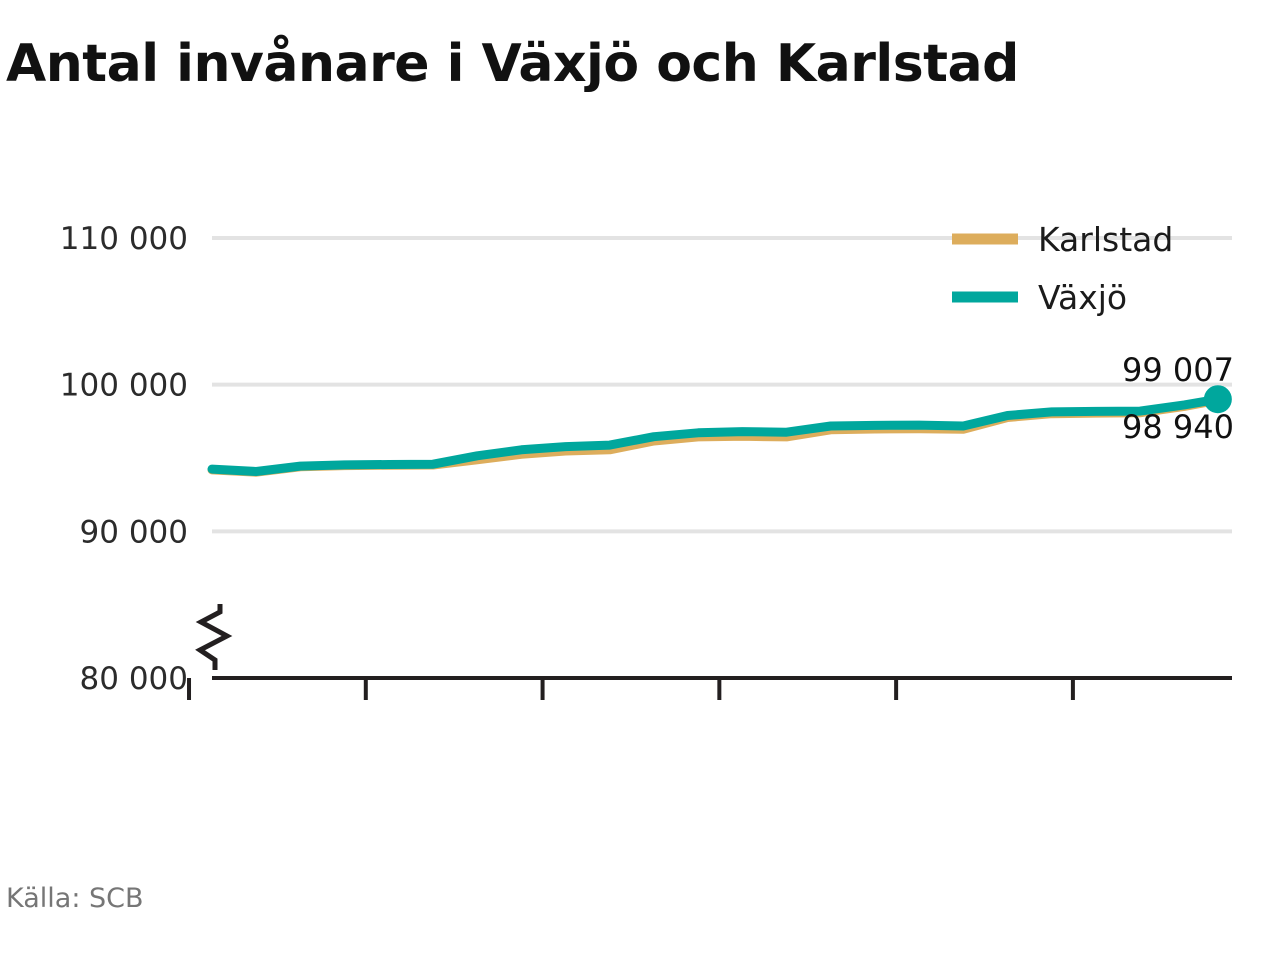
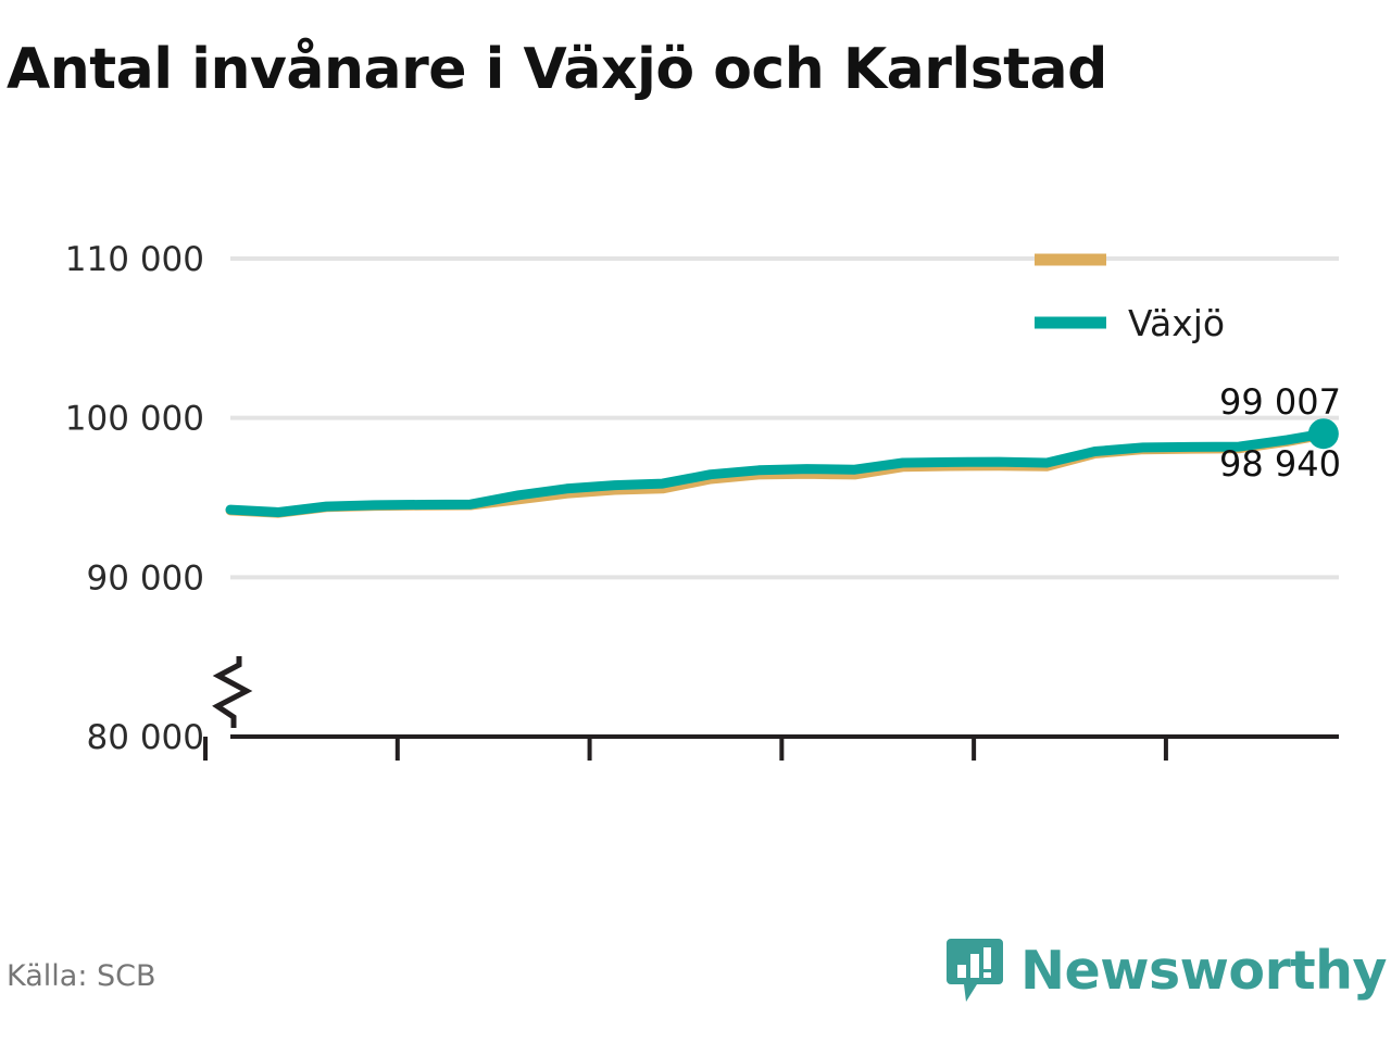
  Antal invånare i Växjö och Karlstad
  80 000
  90 000
  100 000
  110 000
- Karlstad
  Växjö
  99 007
  98 940
  Källa: SCB
+ Newsworthy
